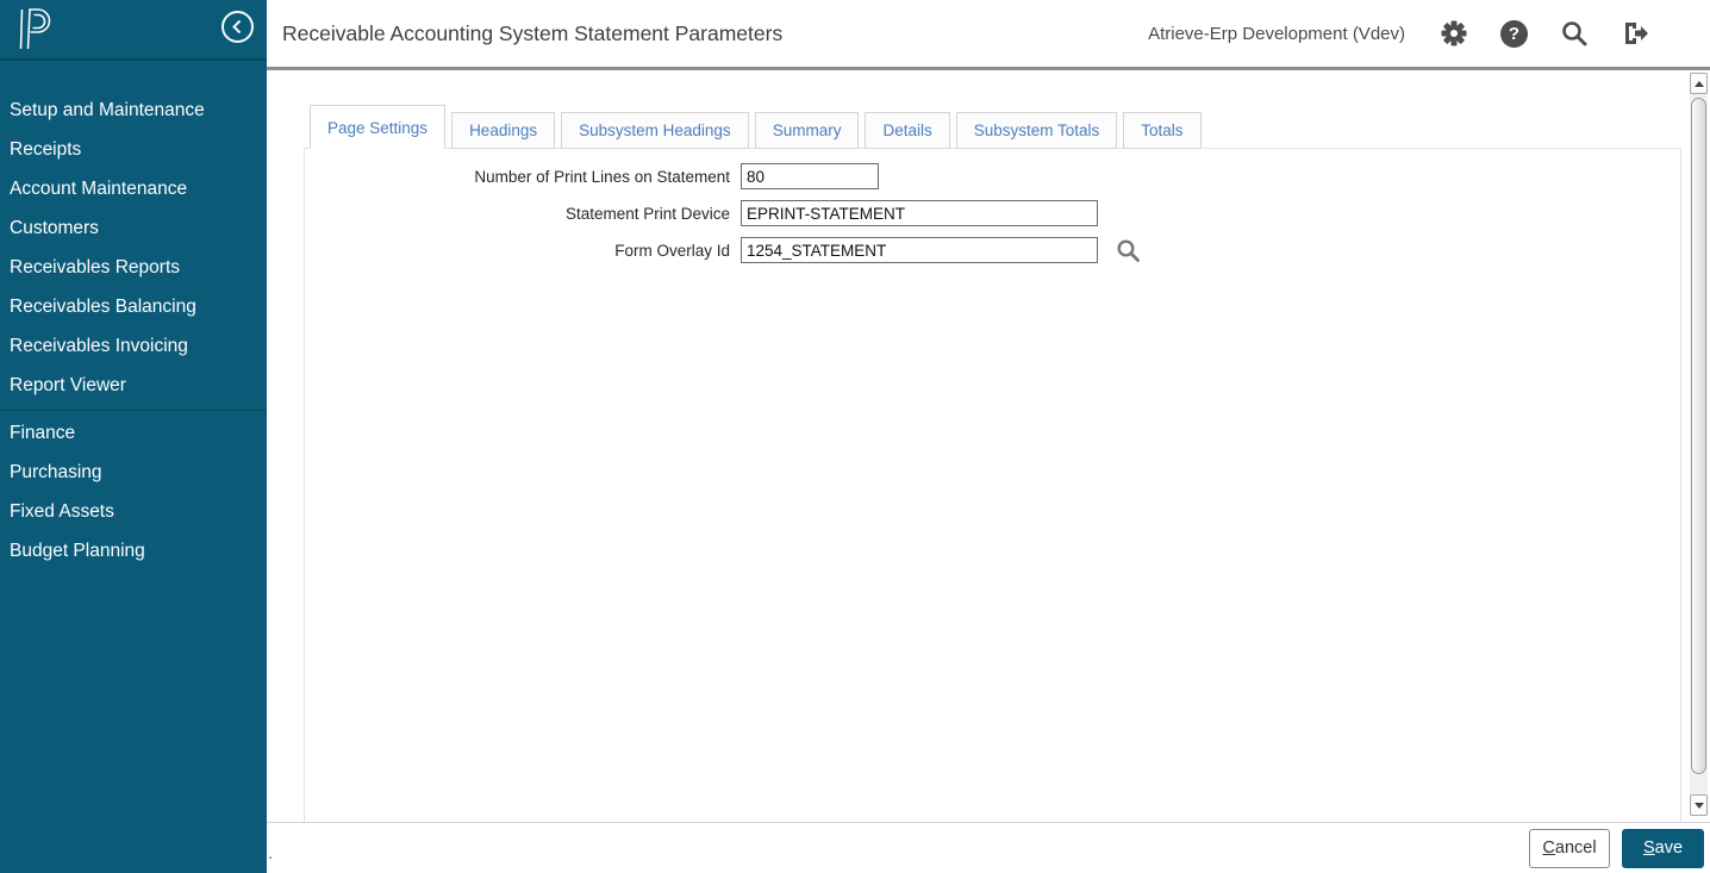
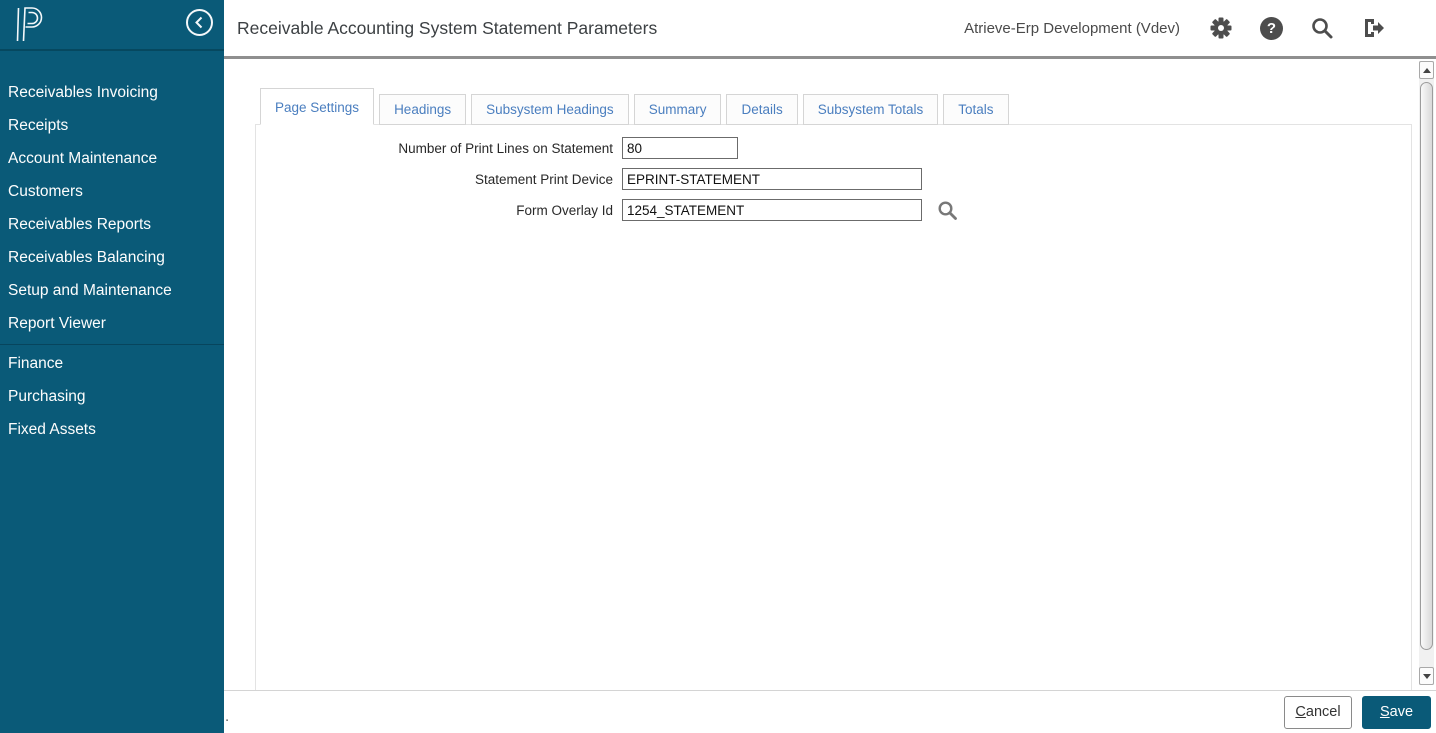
- Setup and Maintenance
+ Receivables Invoicing
  Receipts
  Account Maintenance
  Customers
  Receivables Reports
  Receivables Balancing
- Receivables Invoicing
+ Setup and Maintenance
  Report Viewer
  Finance
  Purchasing
  Fixed Assets
- Budget Planning
  Receivable Accounting System Statement Parameters
  Atrieve-Erp Development (Vdev)
  Page Settings
  Headings
  Subsystem Headings
  Summary
  Details
  Subsystem Totals
  Totals
  Number of Print Lines on Statement
  80
  Statement Print Device
  EPRINT-STATEMENT
  Form Overlay Id
  1254_STATEMENT
  .
  Cancel
  Save
